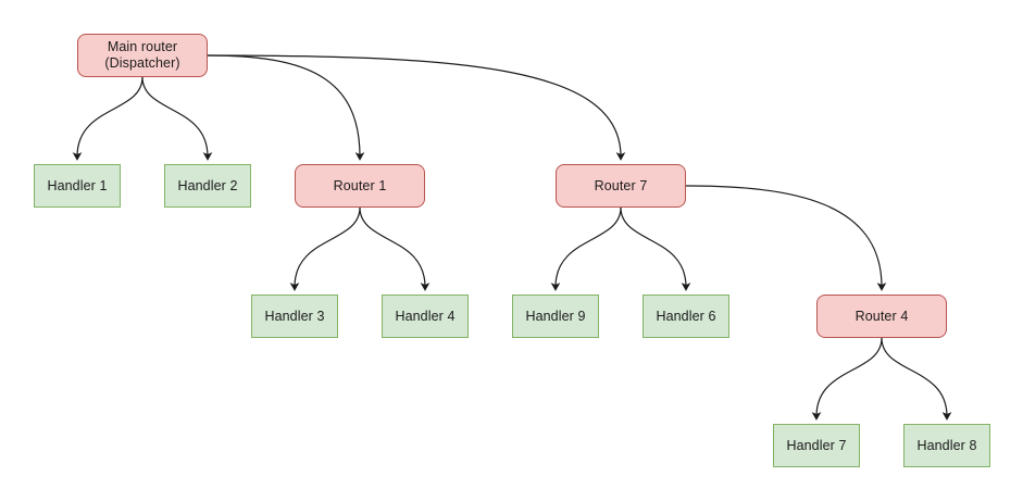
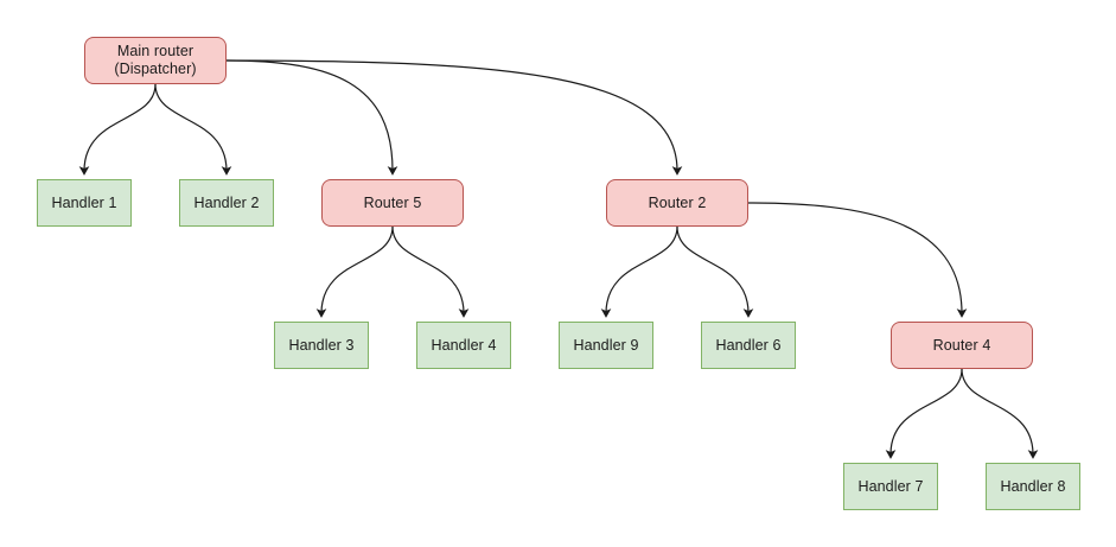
  Main router
  (Dispatcher)
  Handler 1
  Handler 2
- Router 1
+ Router 5
- Router 7
+ Router 2
  Handler 3
  Handler 4
  Handler 9
  Handler 6
  Router 4
  Handler 7
  Handler 8
